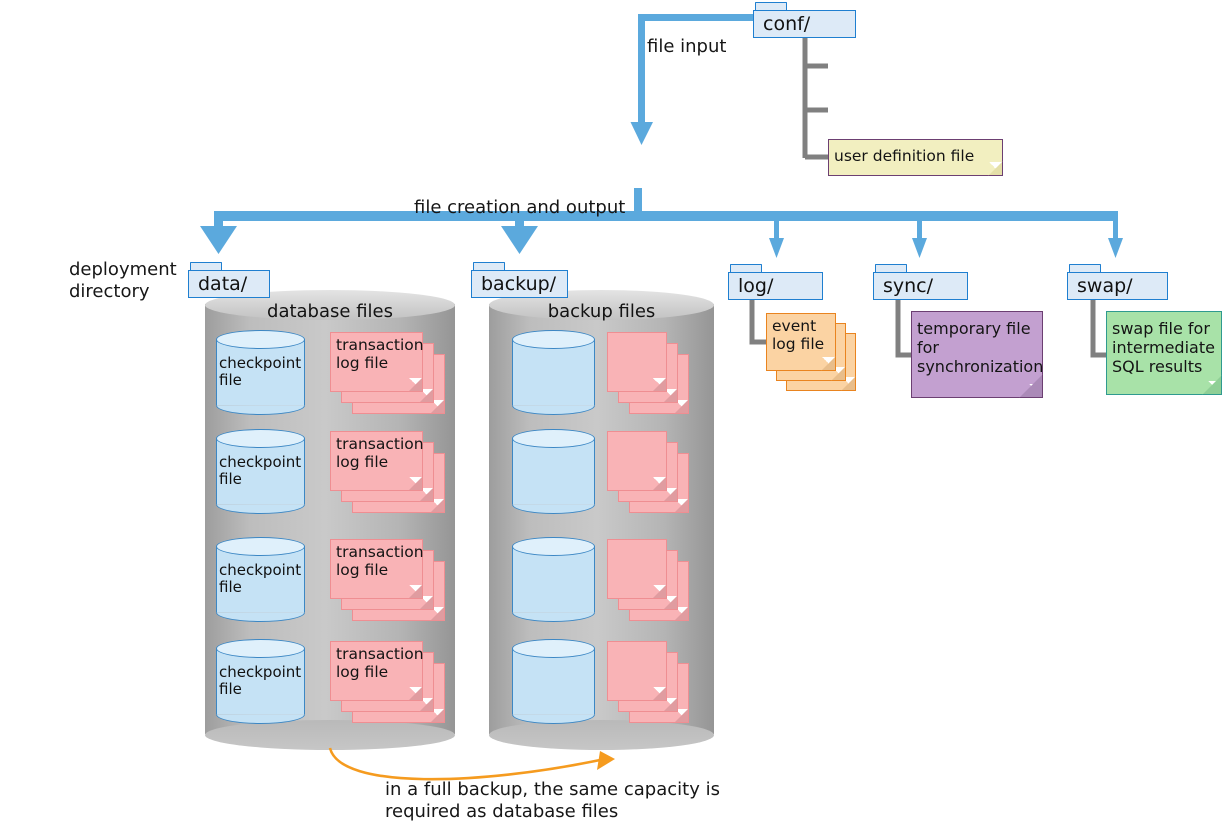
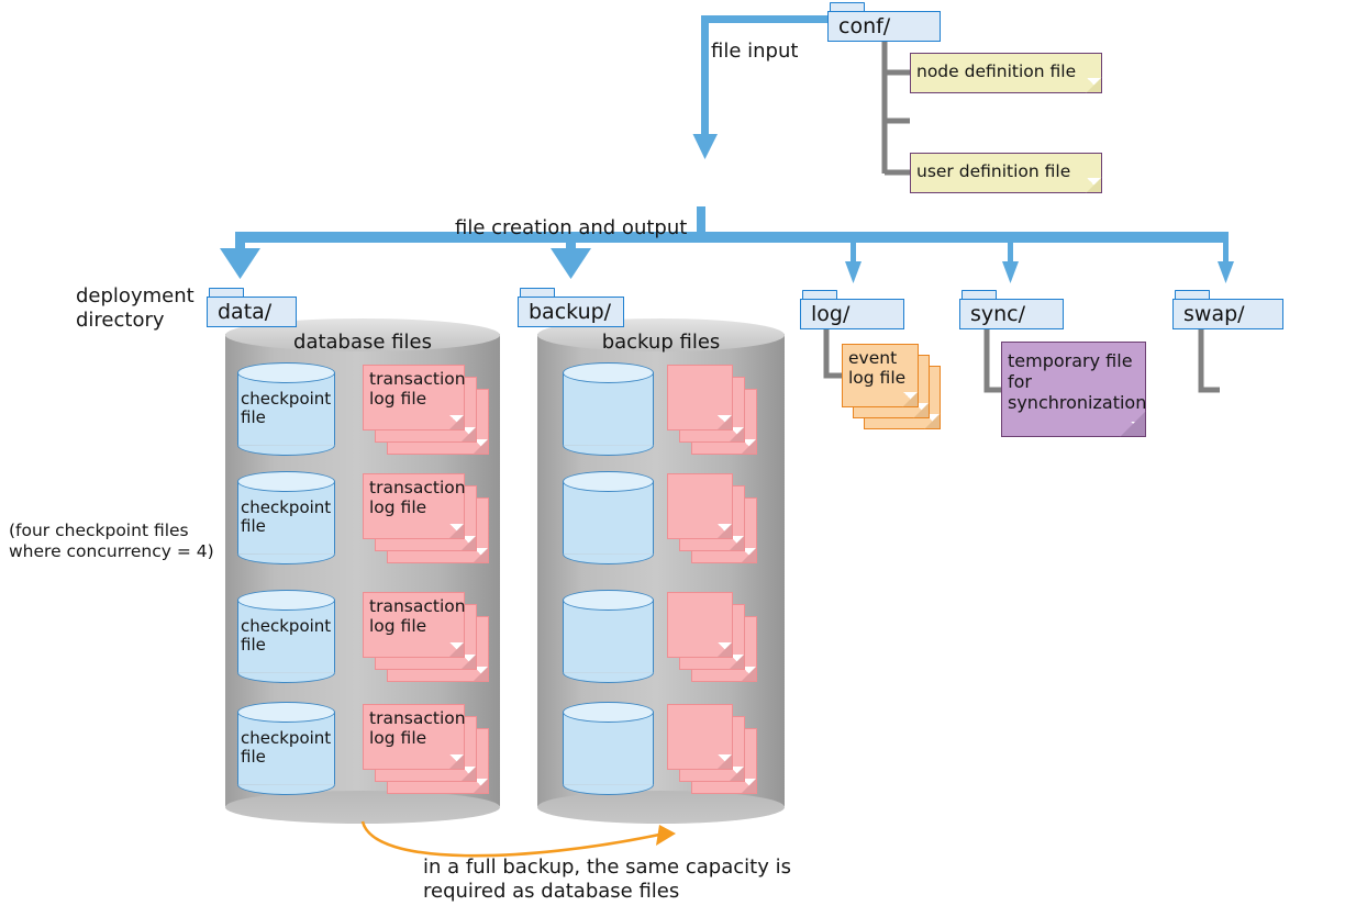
  conf/
+ node definition file
  user definition file
  file input
  file creation and output
  deployment
  directory
+ (four checkpoint files
+ where concurrency = 4)
  in a full backup, the same capacity is
  required as database files
  database files
  data/
  checkpoint file
  transactio log file
  checkpoint file
  transactio log file
  checkpoint file
  transactio log file
  checkpoint file
  transactio log file
  backup files
  backup/
  log/
  event log file
  sync/
  temporary file for synchronizatio
  swap/
- swap file for intermediate SQL results
